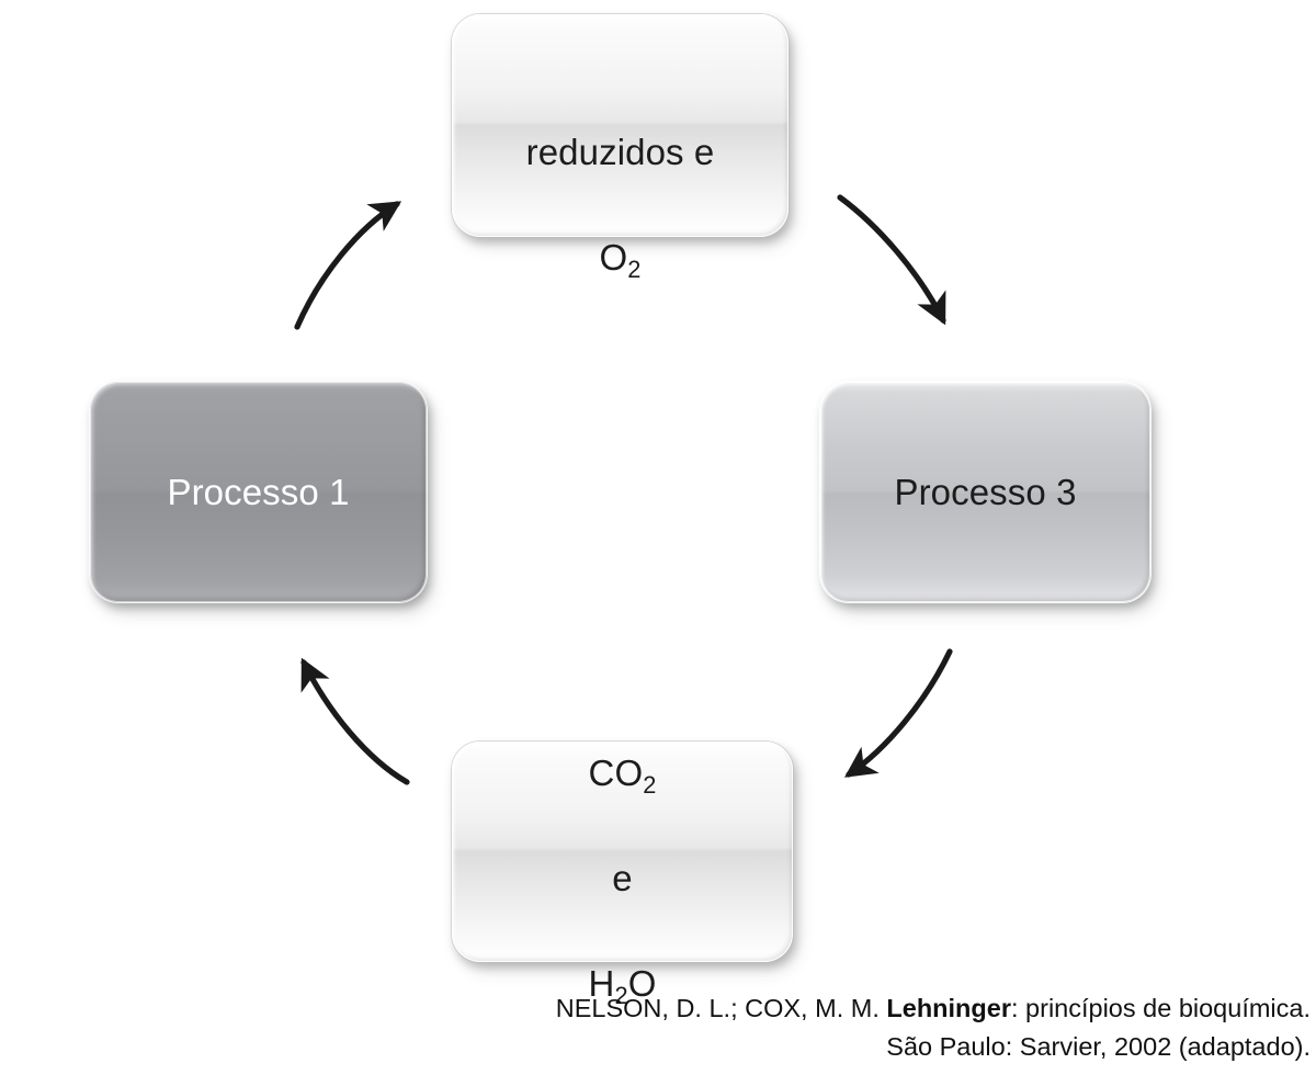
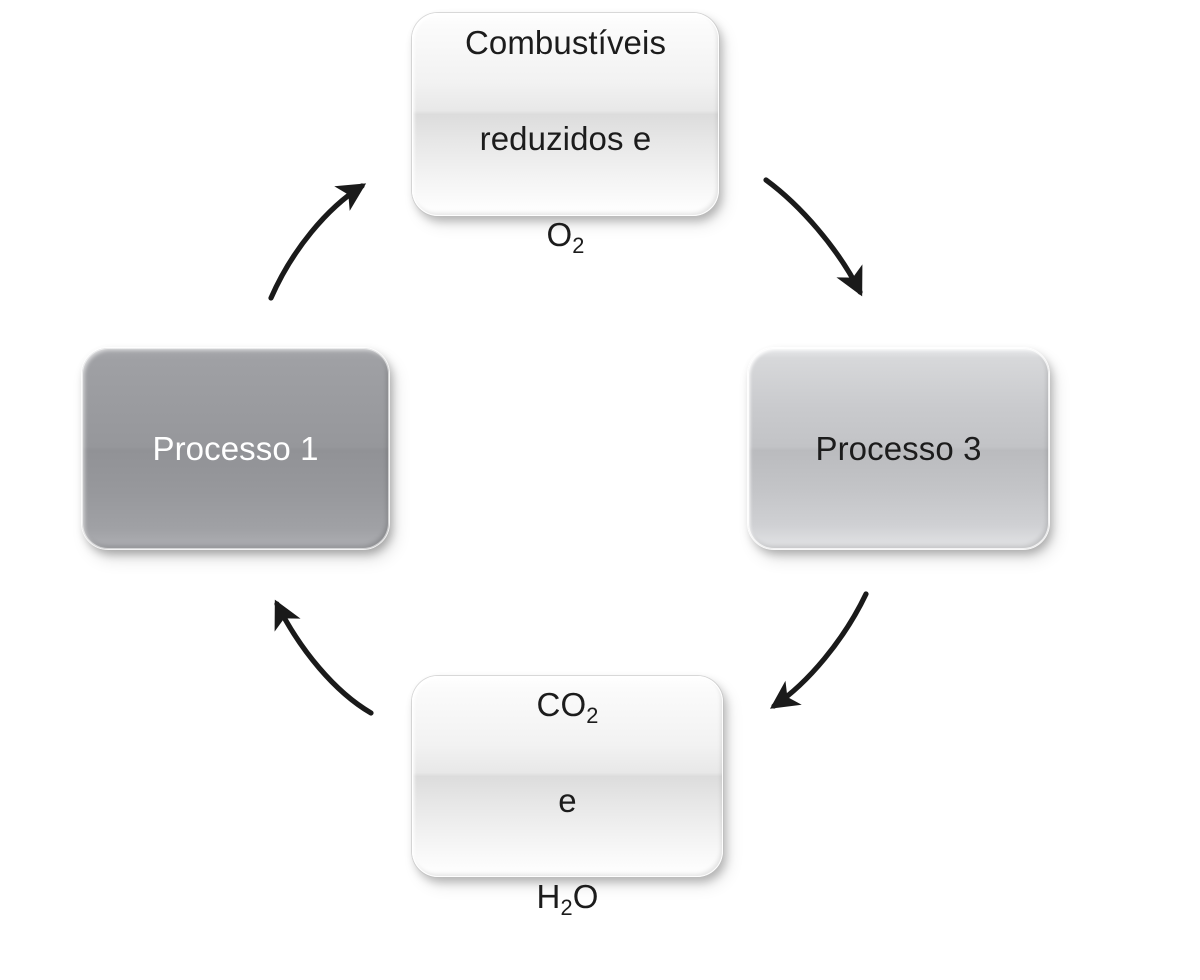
+ Combustíveis
  reduzidos e
  O2
  Processo 1
  Processo 3
  CO2
  e
  H2O
- NELSON, D. L.; COX, M. M. Lehninger: princípios de bioquímica.
- São Paulo: Sarvier, 2002 (adaptado).
